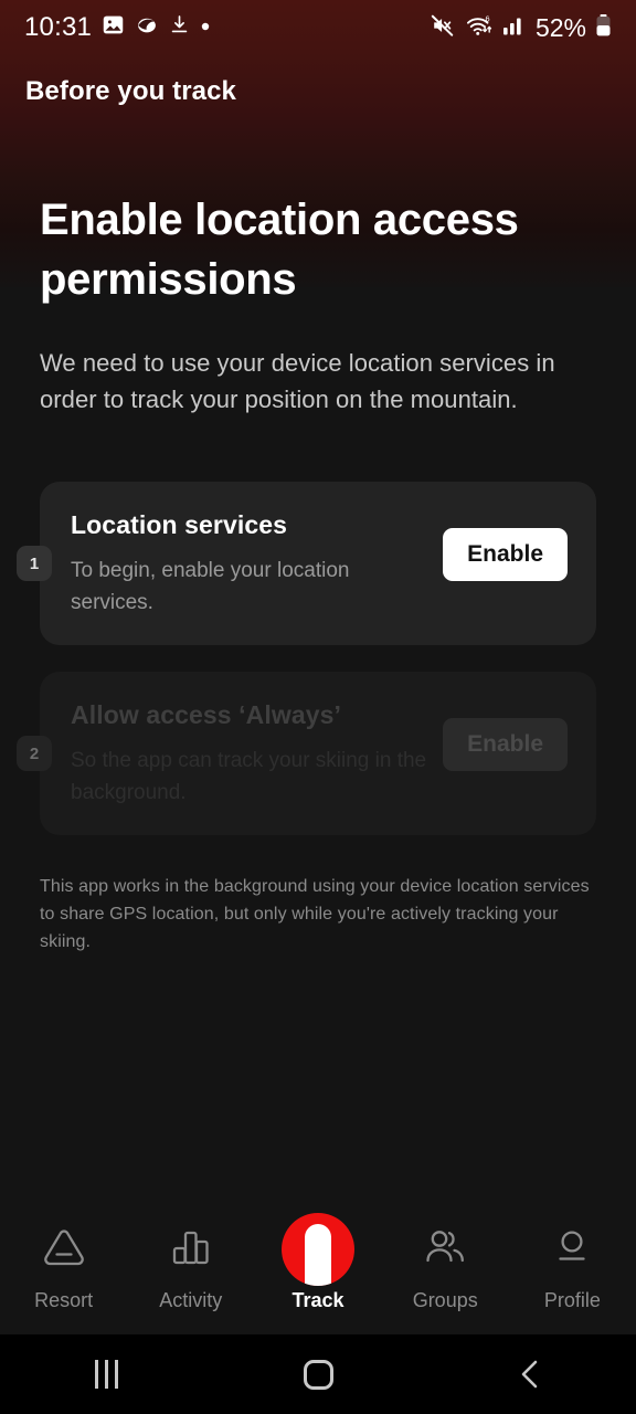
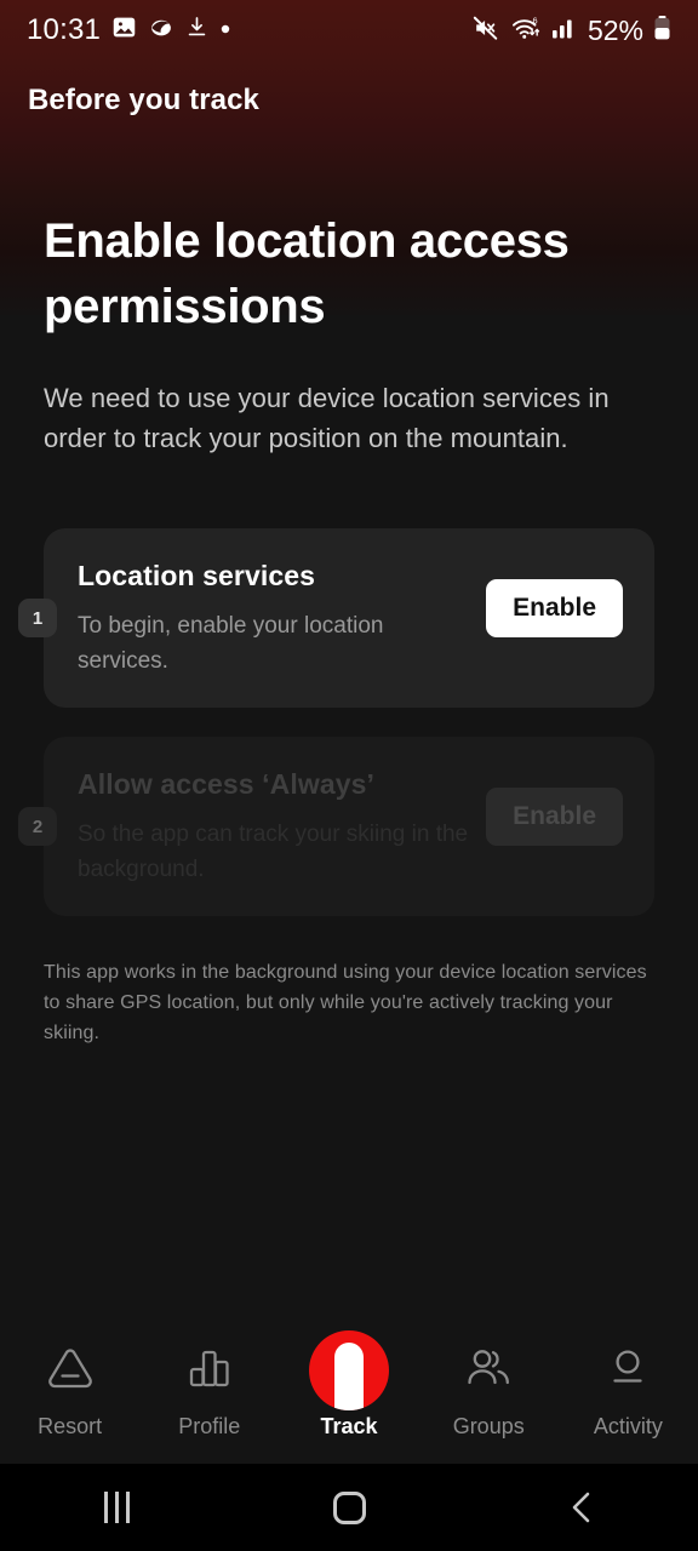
  10:31
  6
  52%
  Before you track
  Enable location access permissions
  We need to use your device location services in order to track your position on the mountain.
  1
  Location services
  To begin, enable your location services.
  Enable
  2
  Allow access ‘Always’
  Enable
  This app works in the background using your device location services to share GPS location, but only while you're actively tracking your skiing.
  Resort
- Activity
+ Profile
  Track
  Groups
- Profile
+ Activity
